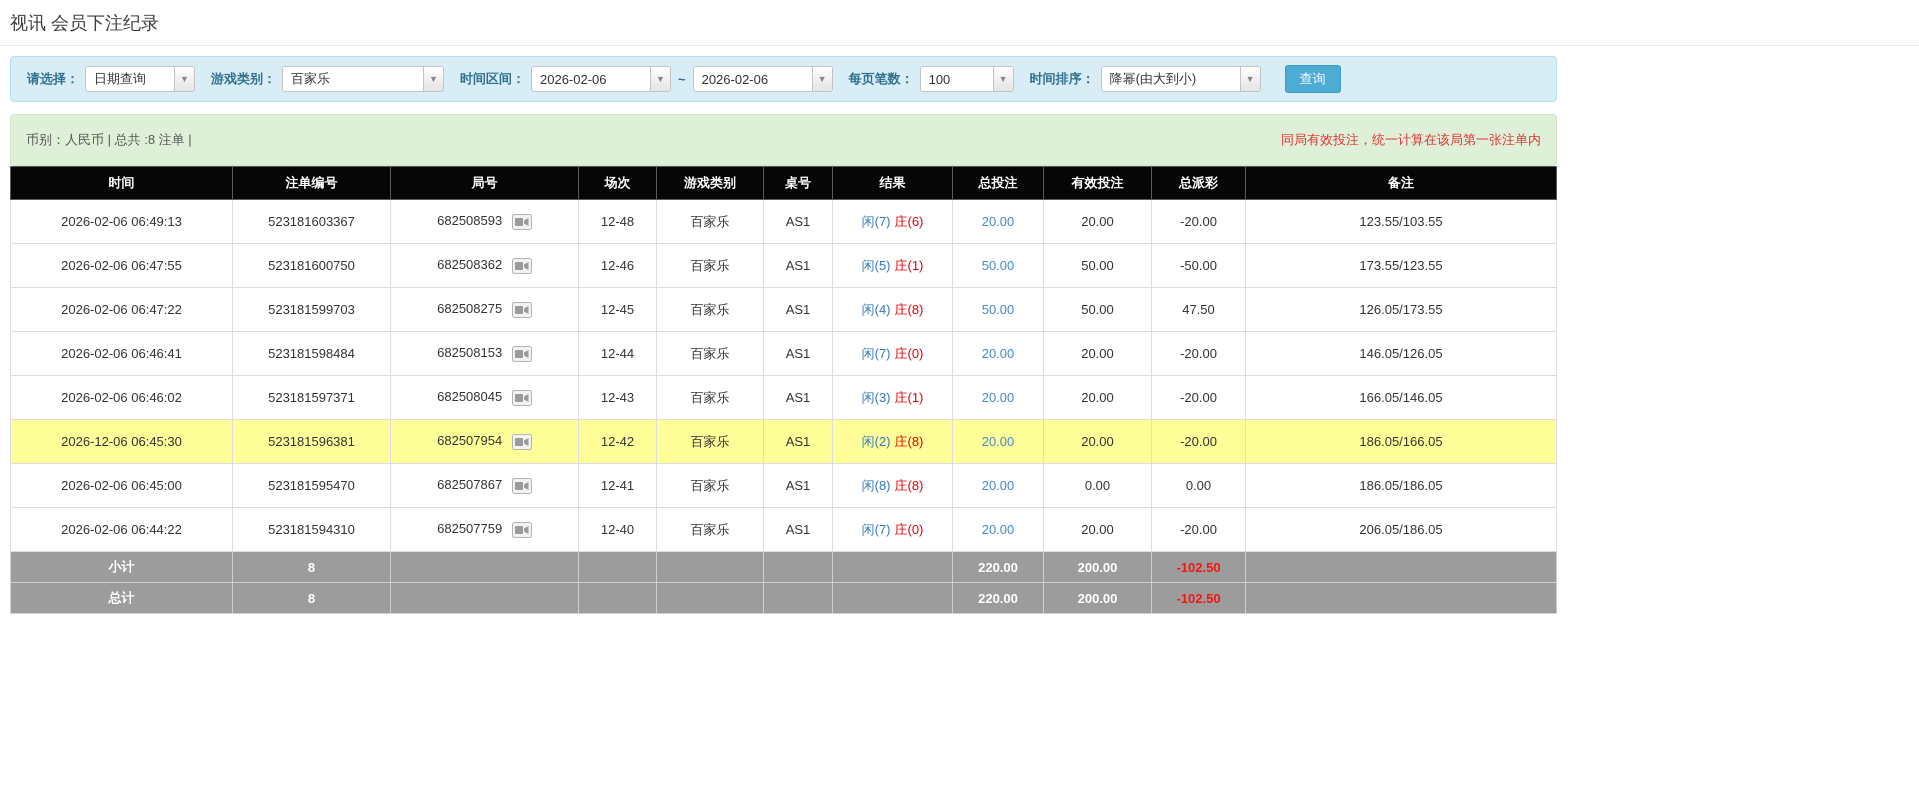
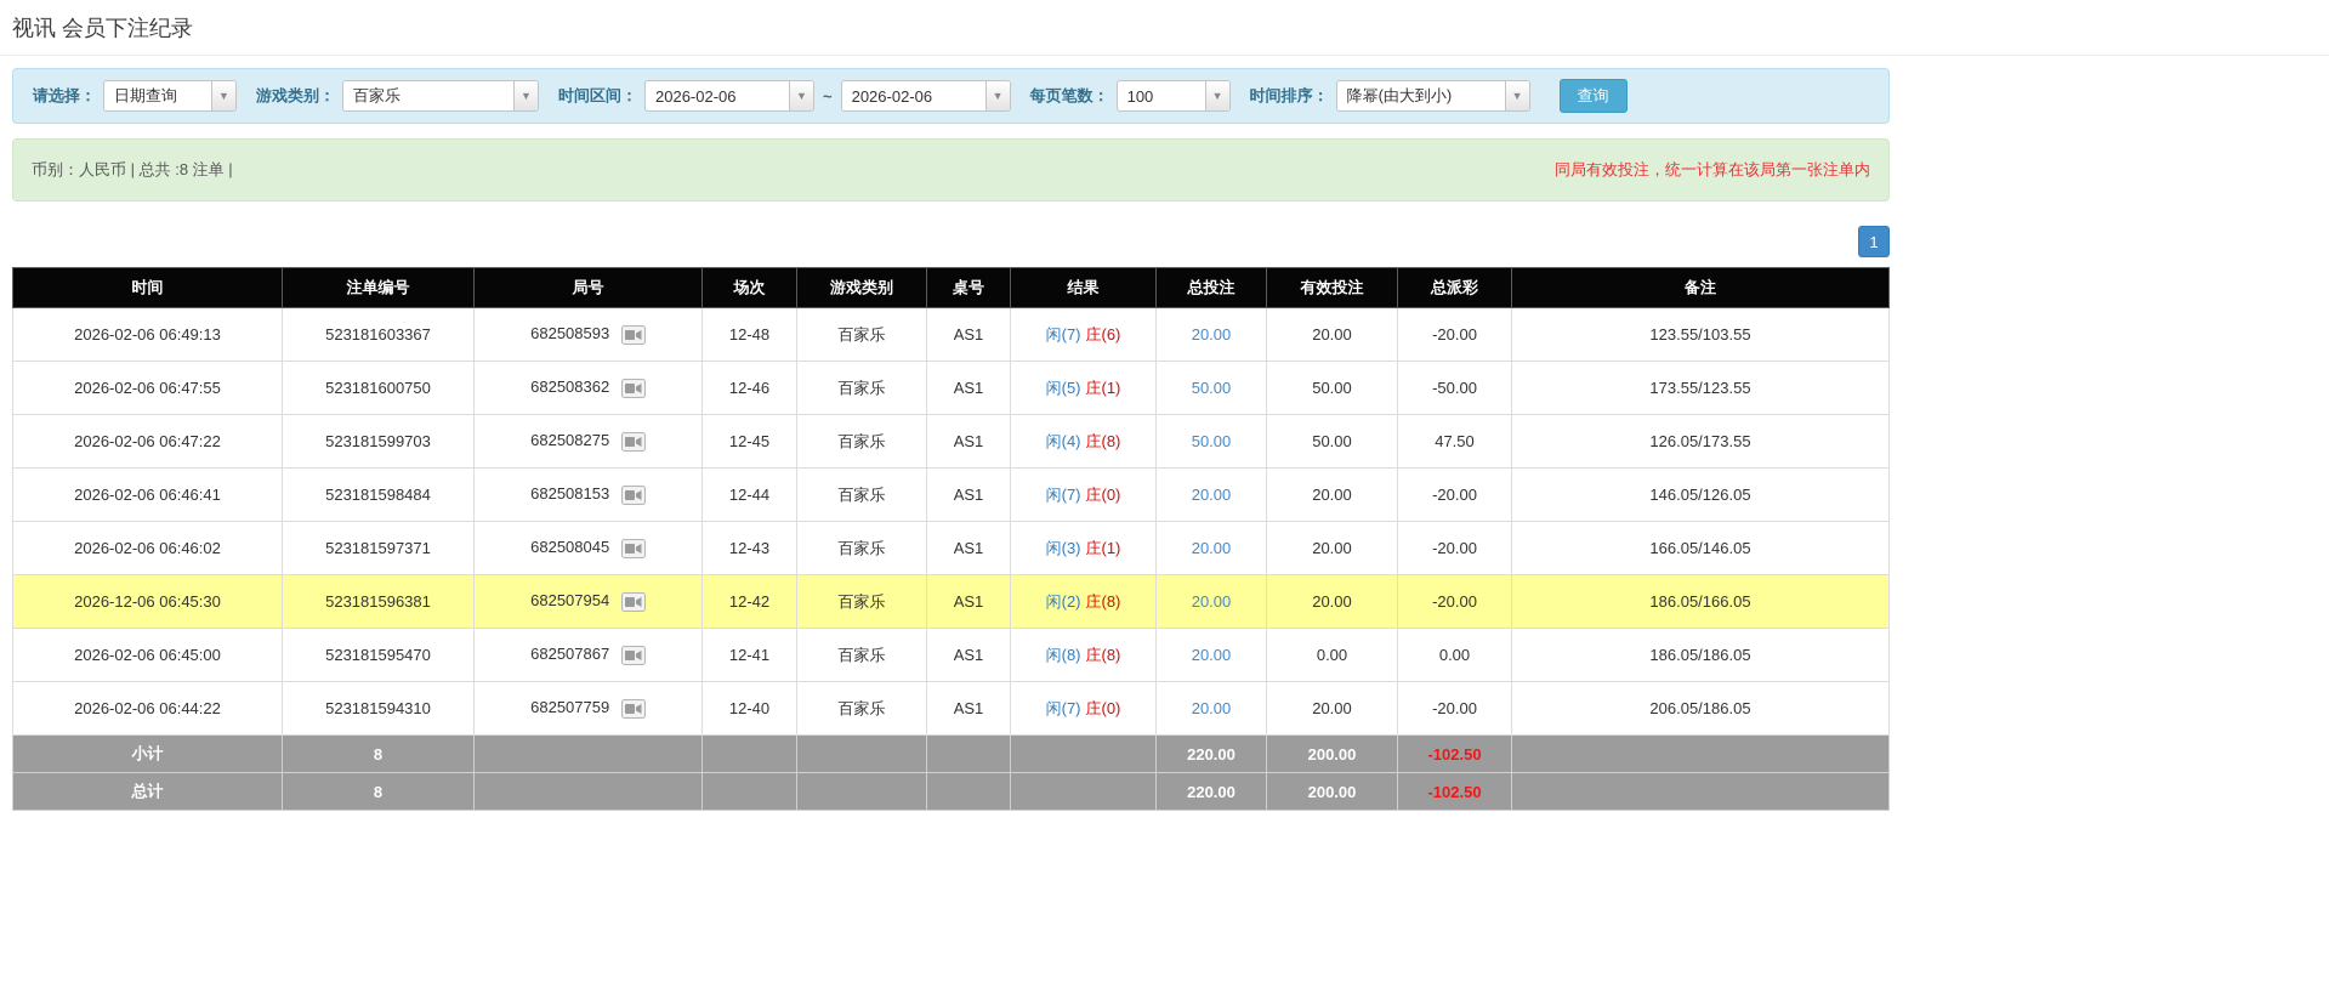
  视讯 会员下注纪录
  请选择：
  日期查询
  ▼
  游戏类别：
  百家乐
  ▼
  时间区间：
  2026-02-06
  ▼
  ~
  2026-02-06
  ▼
  每页笔数：
  100
  ▼
  时间排序：
  降幂(由大到小)
  ▼
  查询
  币别：人民币 | 总共 :8 注单 |
  同局有效投注，统一计算在该局第一张注单内
+ 1
  时间	注单编号	局号	场次	游戏类别	桌号	结果	总投注	有效投注	总派彩	备注
  2026-02-06 06:49:13	523181603367	682508593	12-48	百家乐	AS1	闲(7) 庄(6)	20.00	20.00	-20.00	123.55/103.55
  2026-02-06 06:47:55	523181600750	682508362	12-46	百家乐	AS1	闲(5) 庄(1)	50.00	50.00	-50.00	173.55/123.55
  2026-02-06 06:47:22	523181599703	682508275	12-45	百家乐	AS1	闲(4) 庄(8)	50.00	50.00	47.50	126.05/173.55
  2026-02-06 06:46:41	523181598484	682508153	12-44	百家乐	AS1	闲(7) 庄(0)	20.00	20.00	-20.00	146.05/126.05
  2026-02-06 06:46:02	523181597371	682508045	12-43	百家乐	AS1	闲(3) 庄(1)	20.00	20.00	-20.00	166.05/146.05
  2026-12-06 06:45:30	523181596381	682507954	12-42	百家乐	AS1	闲(2) 庄(8)	20.00	20.00	-20.00	186.05/166.05
  2026-02-06 06:45:00	523181595470	682507867	12-41	百家乐	AS1	闲(8) 庄(8)	20.00	0.00	0.00	186.05/186.05
  2026-02-06 06:44:22	523181594310	682507759	12-40	百家乐	AS1	闲(7) 庄(0)	20.00	20.00	-20.00	206.05/186.05
  小计	8						220.00	200.00	-102.50
  总计	8						220.00	200.00	-102.50
